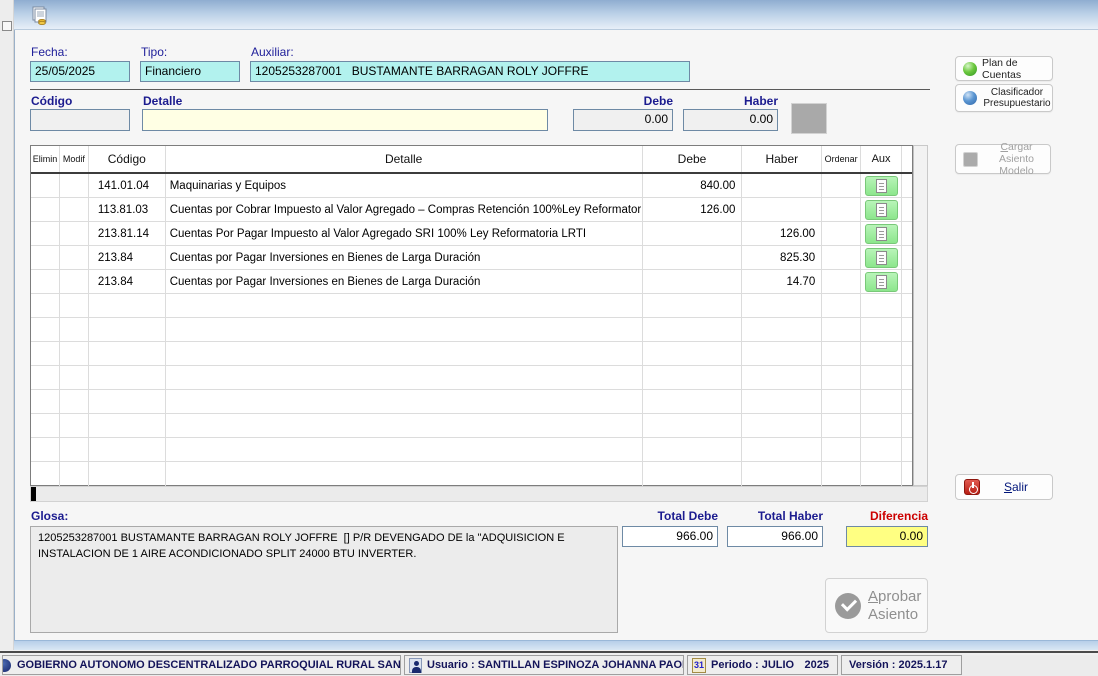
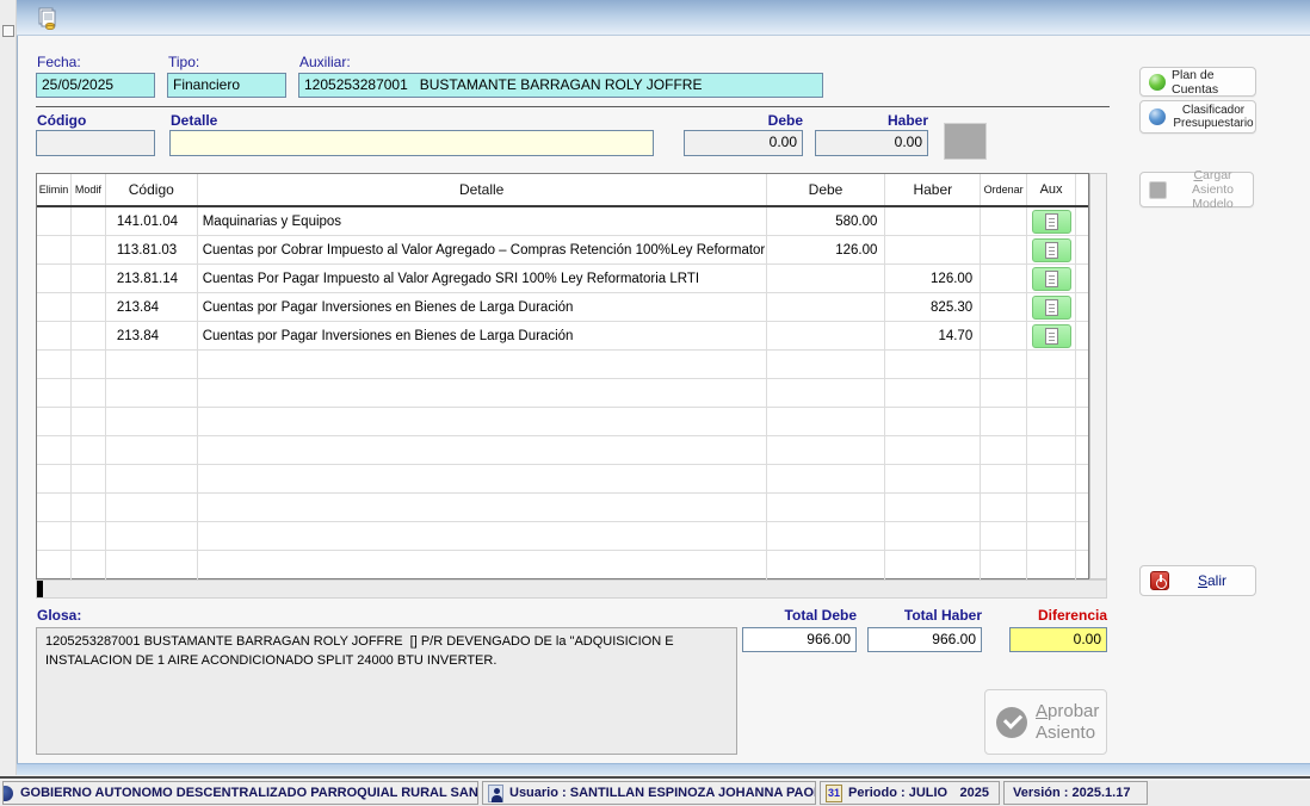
  Fecha:
  25/05/2025
  Tipo:
  Financiero
  Auxiliar:
  1205253287001 BUSTAMANTE BARRAGAN ROLY JOFFRE
  Código
  Detalle
  Debe
  0.00
  Haber
  0.00
  Elimin
  Modif
  Código
  Detalle
  Debe
  Haber
  Ordenar
  Aux
  141.01.04
  Maquinarias y Equipos
- 840.00
+ 580.00
  113.81.03
  Cuentas por Cobrar Impuesto al Valor Agregado – Compras Retención 100%Ley Reformatori
  126.00
  213.81.14
  Cuentas Por Pagar Impuesto al Valor Agregado SRI 100% Ley Reformatoria LRTI
  126.00
  213.84
  Cuentas por Pagar Inversiones en Bienes de Larga Duración
  825.30
  213.84
  Cuentas por Pagar Inversiones en Bienes de Larga Duración
  14.70
  Glosa:
  1205253287001 BUSTAMANTE BARRAGAN ROLY JOFFRE [] P/R DEVENGADO DE la "ADQUISICION E INSTALACION DE 1 AIRE ACONDICIONADO SPLIT 24000 BTU INVERTER.
  Total Debe
  966.00
  Total Haber
  966.00
  Diferencia
  0.00
  Aprobar
  Asiento
  Plan de Cuentas
  Clasificador
  Presupuestario
  Cargar Asiento
  Modelo
  Salir
  GOBIERNO AUTONOMO DESCENTRALIZADO PARROQUIAL RURAL SAN
  Usuario : SANTILLAN ESPINOZA JOHANNA PAO
  31
  Periodo : JULIO
  2025
  Versión : 2025.1.17
